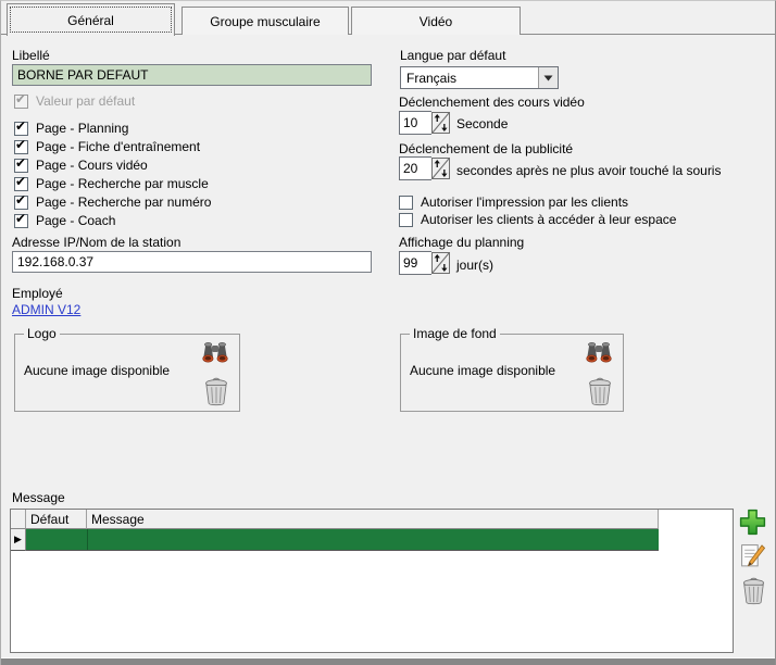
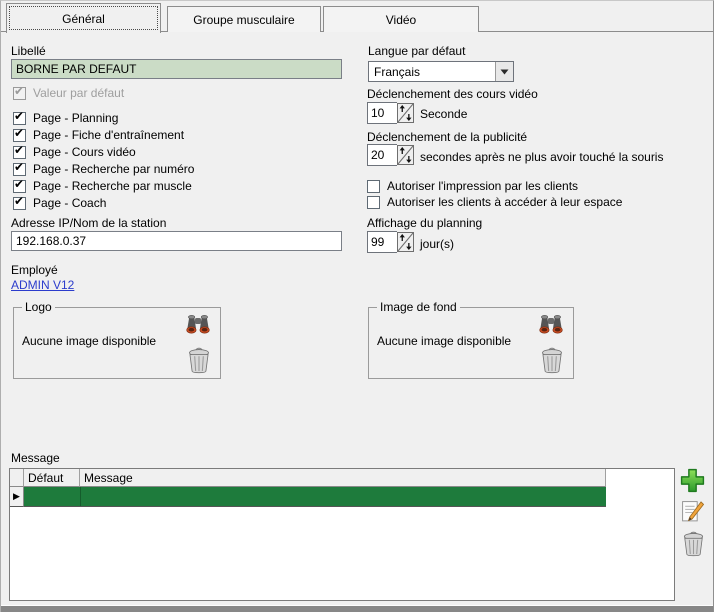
  Général
  Groupe musculaire
  Vidéo
  Libellé
  BORNE PAR DEFAUT
  ✔
  Valeur par défaut
  ✔
  Page - Planning
  ✔
  Page - Fiche d'entraînement
  ✔
  Page - Cours vidéo
  ✔
- Page - Recherche par muscle
+ Page - Recherche par numéro
  ✔
- Page - Recherche par numéro
+ Page - Recherche par muscle
  ✔
  Page - Coach
  Adresse IP/Nom de la station
  192.168.0.37
  Employé
  ADMIN V12
  Logo
  Aucune image disponible
  Langue par défaut
  Français
  Déclenchement des cours vidéo
  10
  Seconde
  Déclenchement de la publicité
  20
  secondes après ne plus avoir touché la souris
  Autoriser l'impression par les clients
  Autoriser les clients à accéder à leur espace
  Affichage du planning
  99
  jour(s)
  Image de fond
  Aucune image disponible
  Message
  Défaut
  Message
  ▶
